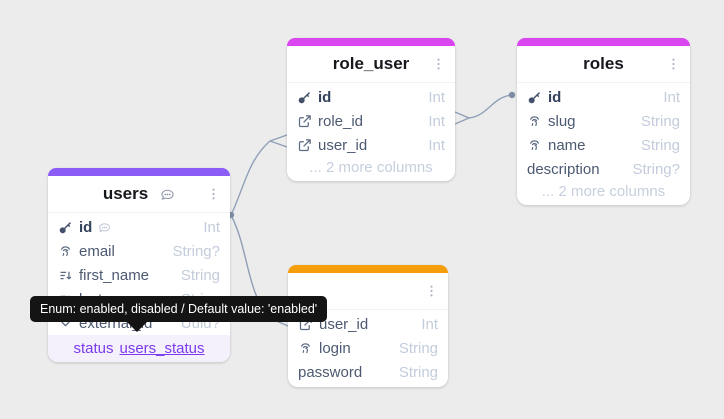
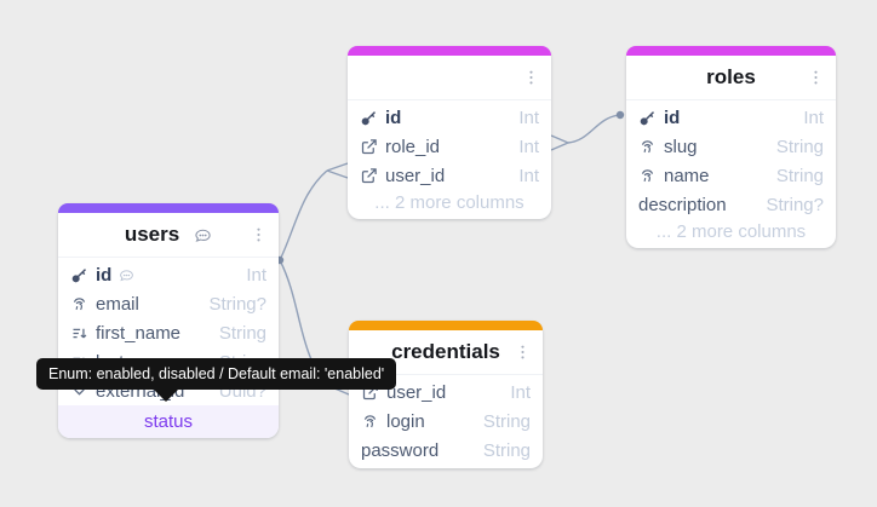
  users
  id
  Int
  email
  String?
  first_name
  String
  external_id
  Uuid?
  status
- users_status
- role_user
  id
  Int
  role_id
  Int
  user_id
  Int
  ... 2 more columns
  roles
  id
  Int
  slug
  String
  name
  String
  description
  String?
  ... 2 more columns
+ credentials
  user_id
  Int
  login
  String
  password
  String
- Enum: enabled, disabled / Default value: 'enabled'
+ Enum: enabled, disabled / Default email: 'enabled'
